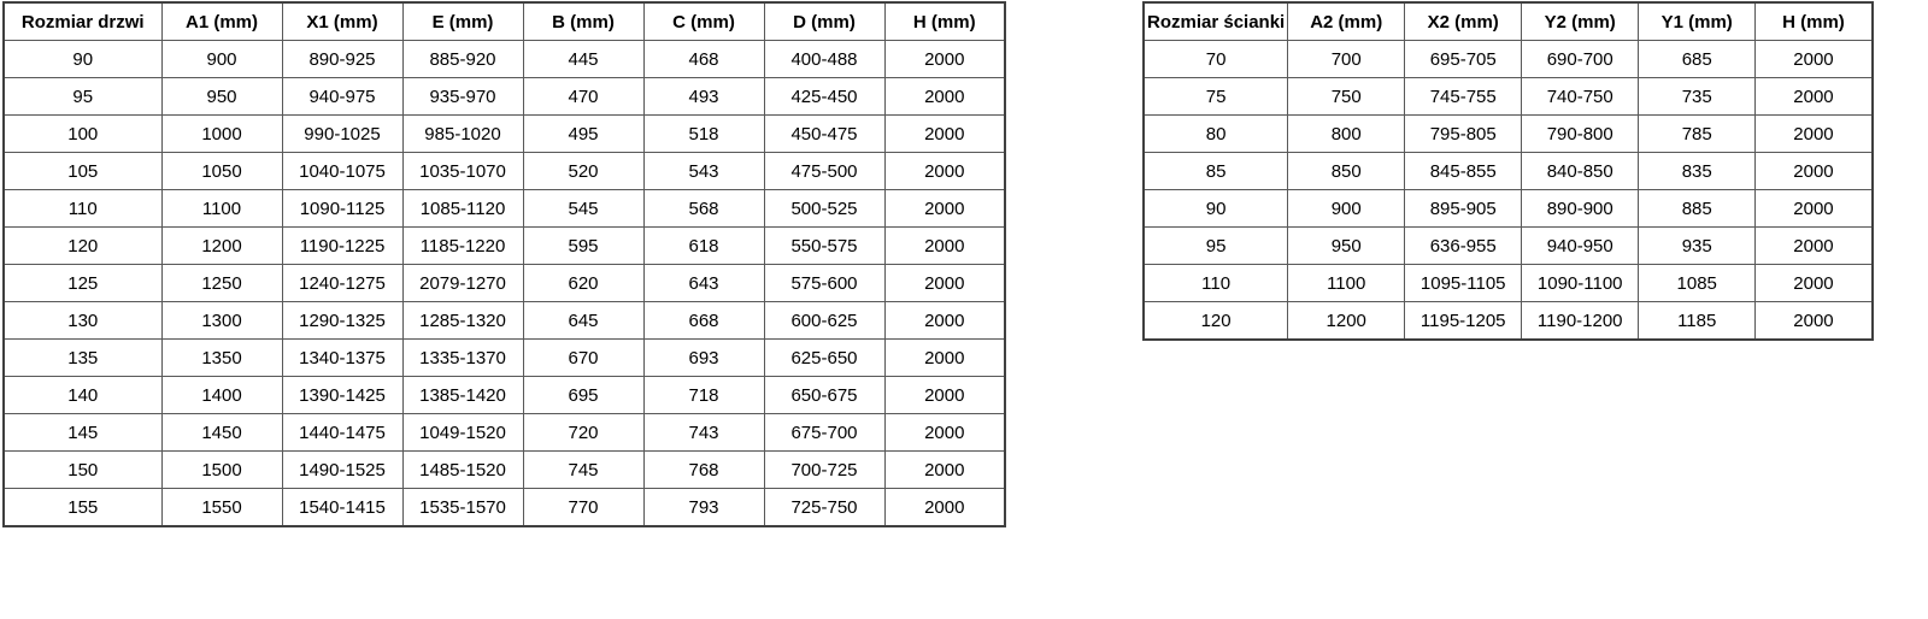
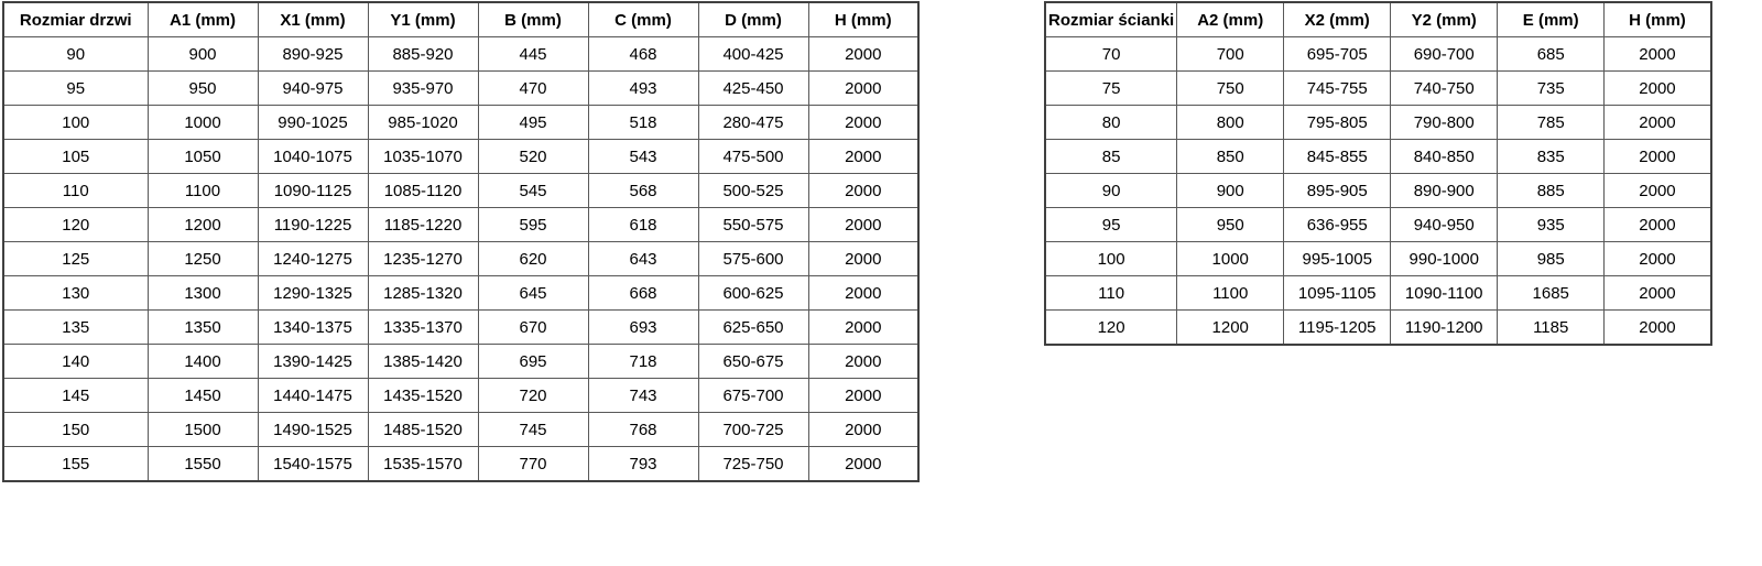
- Rozmiar drzwi	A1 (mm)	X1 (mm)	E (mm)	B (mm)	C (mm)	D (mm)	H (mm)
+ Rozmiar drzwi	A1 (mm)	X1 (mm)	Y1 (mm)	B (mm)	C (mm)	D (mm)	H (mm)
- 90	900	890-925	885-920	445	468	400-488	2000
+ 90	900	890-925	885-920	445	468	400-425	2000
  95	950	940-975	935-970	470	493	425-450	2000
- 100	1000	990-1025	985-1020	495	518	450-475	2000
+ 100	1000	990-1025	985-1020	495	518	280-475	2000
  105	1050	1040-1075	1035-1070	520	543	475-500	2000
  110	1100	1090-1125	1085-1120	545	568	500-525	2000
  120	1200	1190-1225	1185-1220	595	618	550-575	2000
- 125	1250	1240-1275	2079-1270	620	643	575-600	2000
+ 125	1250	1240-1275	1235-1270	620	643	575-600	2000
  130	1300	1290-1325	1285-1320	645	668	600-625	2000
  135	1350	1340-1375	1335-1370	670	693	625-650	2000
  140	1400	1390-1425	1385-1420	695	718	650-675	2000
- 145	1450	1440-1475	1049-1520	720	743	675-700	2000
+ 145	1450	1440-1475	1435-1520	720	743	675-700	2000
  150	1500	1490-1525	1485-1520	745	768	700-725	2000
- 155	1550	1540-1415	1535-1570	770	793	725-750	2000
+ 155	1550	1540-1575	1535-1570	770	793	725-750	2000
- Rozmiar ścianki	A2 (mm)	X2 (mm)	Y2 (mm)	Y1 (mm)	H (mm)
+ Rozmiar ścianki	A2 (mm)	X2 (mm)	Y2 (mm)	E (mm)	H (mm)
  70	700	695-705	690-700	685	2000
  75	750	745-755	740-750	735	2000
  80	800	795-805	790-800	785	2000
  85	850	845-855	840-850	835	2000
  90	900	895-905	890-900	885	2000
  95	950	636-955	940-950	935	2000
+ 100	1000	995-1005	990-1000	985	2000
- 110	1100	1095-1105	1090-1100	1085	2000
+ 110	1100	1095-1105	1090-1100	1685	2000
  120	1200	1195-1205	1190-1200	1185	2000
